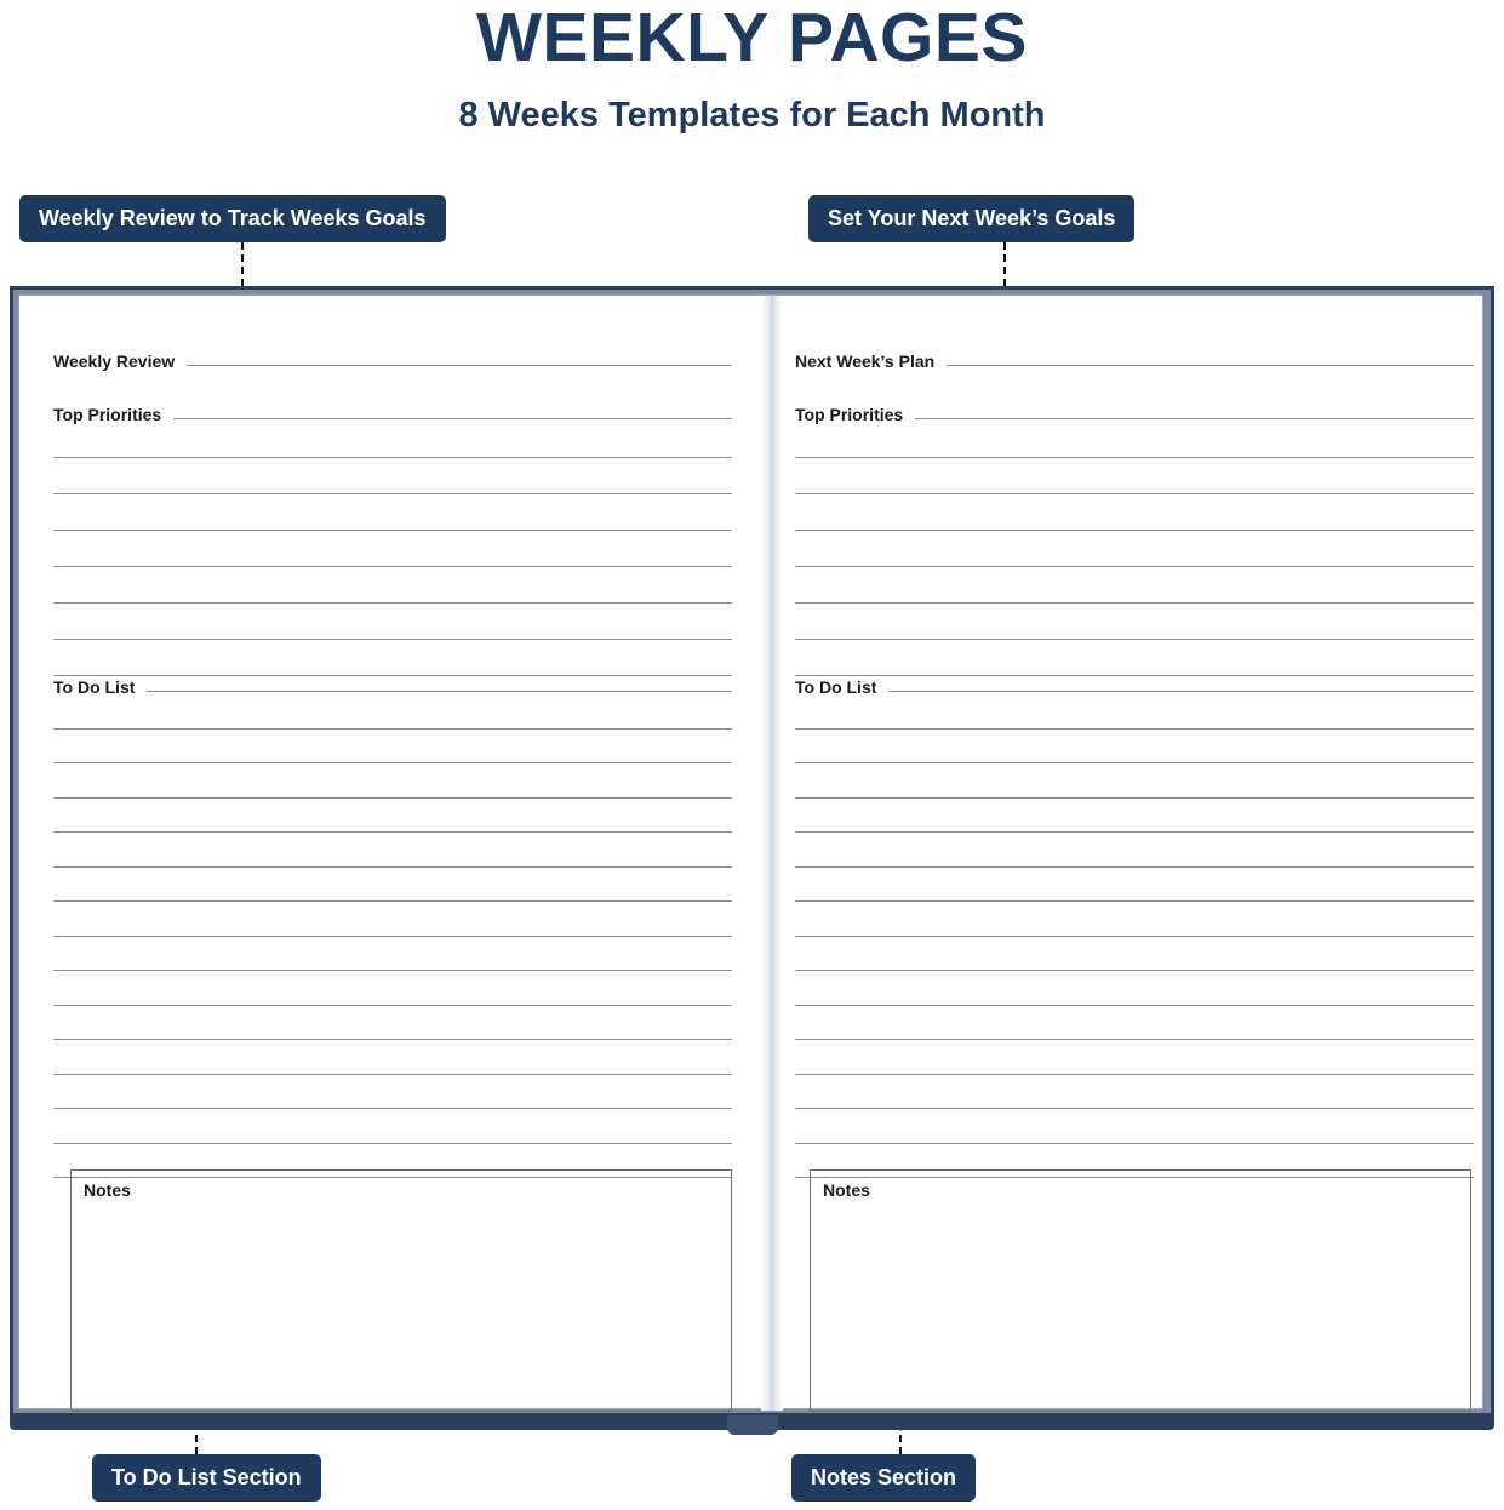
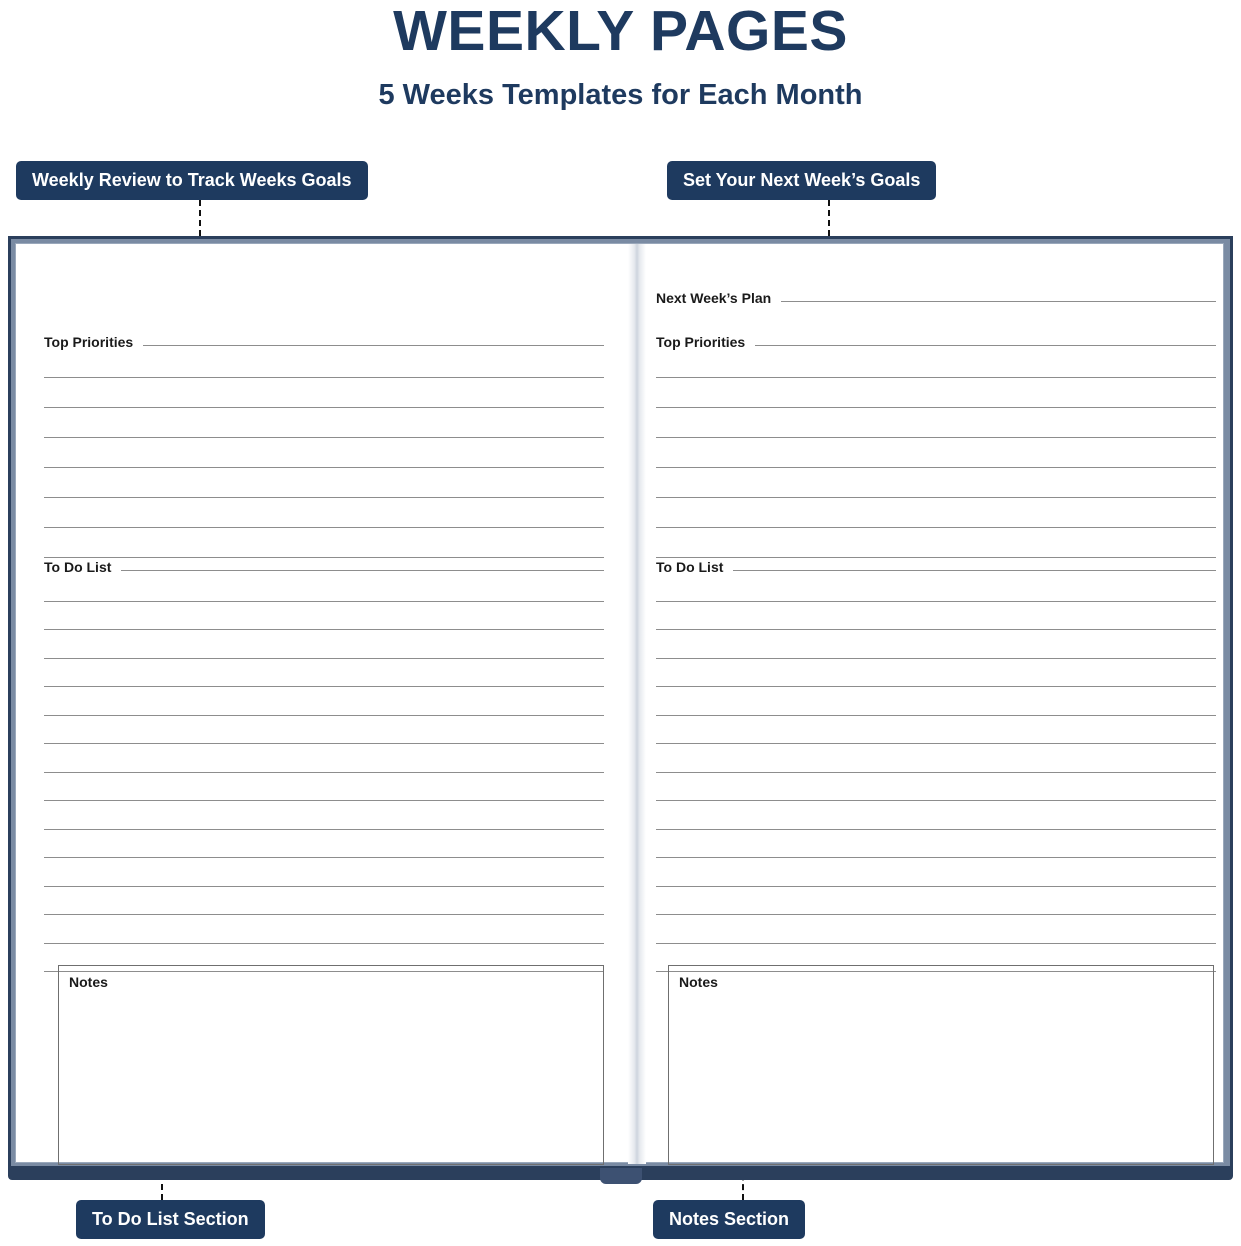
  WEEKLY PAGES
- 8 Weeks Templates for Each Month
+ 5 Weeks Templates for Each Month
  Weekly Review to Track Weeks Goals
  Set Your Next Week’s Goals
  To Do List Section
  Notes Section
- Weekly Review
  Top Priorities
  To Do List
  Notes
  Next Week’s Plan
  Top Priorities
  To Do List
  Notes
